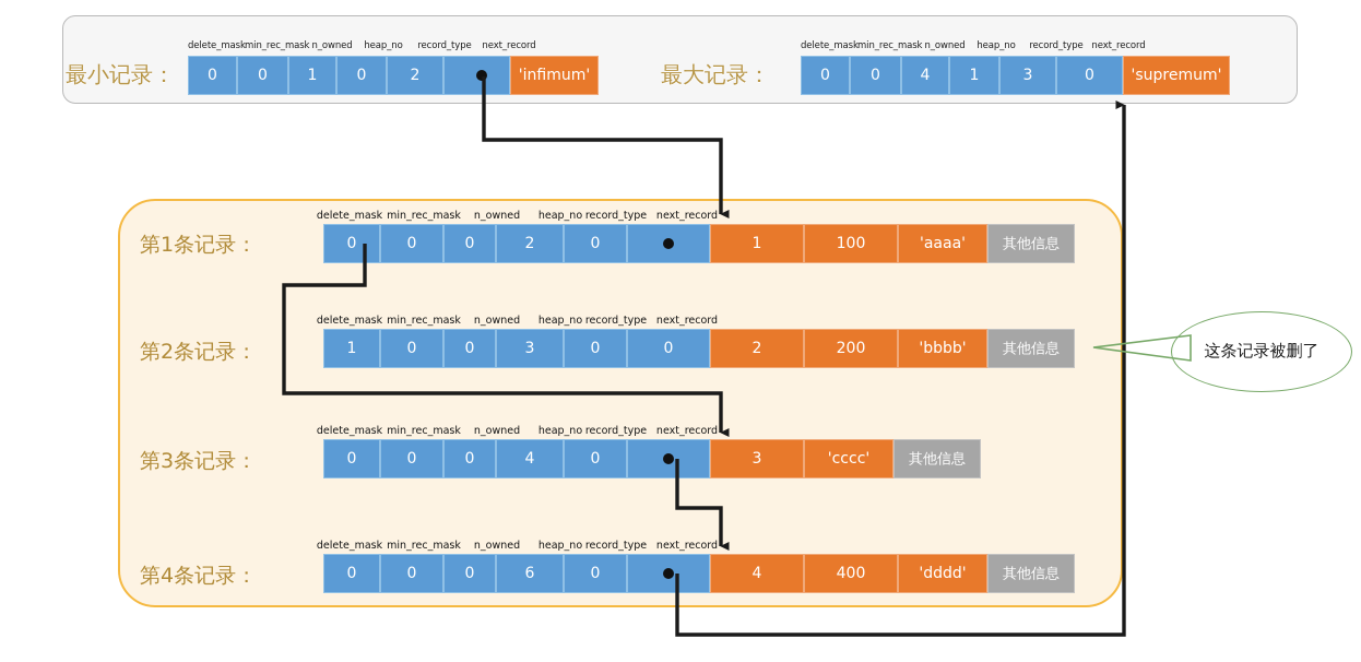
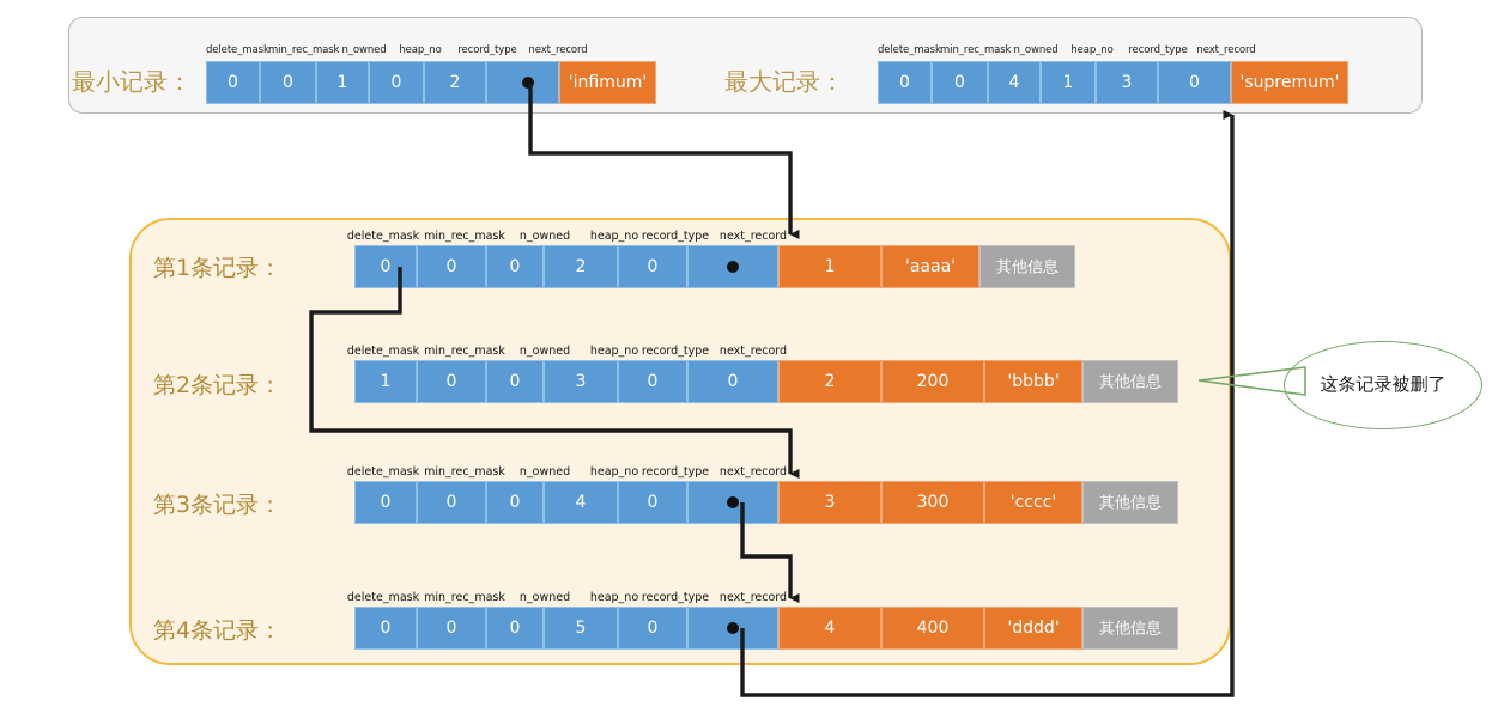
  最小记录：
  delete_mask
  min_rec_mask
  n_owned
  heap_no
  record_type
  next_record
  0
  0
  1
  0
  2
  'infimum'
  最大记录：
  delete_mask
  min_rec_mask
  n_owned
  heap_no
  record_type
  next_record
  0
  0
  4
  1
  3
  0
  'supremum'
  第1条记录：
  delete_mask
  min_rec_mask
  n_owned
  heap_no
  record_type
  next_record
  0
  0
  0
  2
  0
  1
- 100
  'aaaa'
  其他信息
  第2条记录：
  delete_mask
  min_rec_mask
  n_owned
  heap_no
  record_type
  next_record
  1
  0
  0
  3
  0
  0
  2
  200
  'bbbb'
  其他信息
  第3条记录：
  delete_mask
  min_rec_mask
  n_owned
  heap_no
  record_type
  next_record
  0
  0
  0
  4
  0
  3
+ 300
  'cccc'
  其他信息
  第4条记录：
  delete_mask
  min_rec_mask
  n_owned
  heap_no
  record_type
  next_record
  0
  0
  0
- 6
+ 5
  0
  4
  400
  'dddd'
  其他信息
  这条记录被删了
